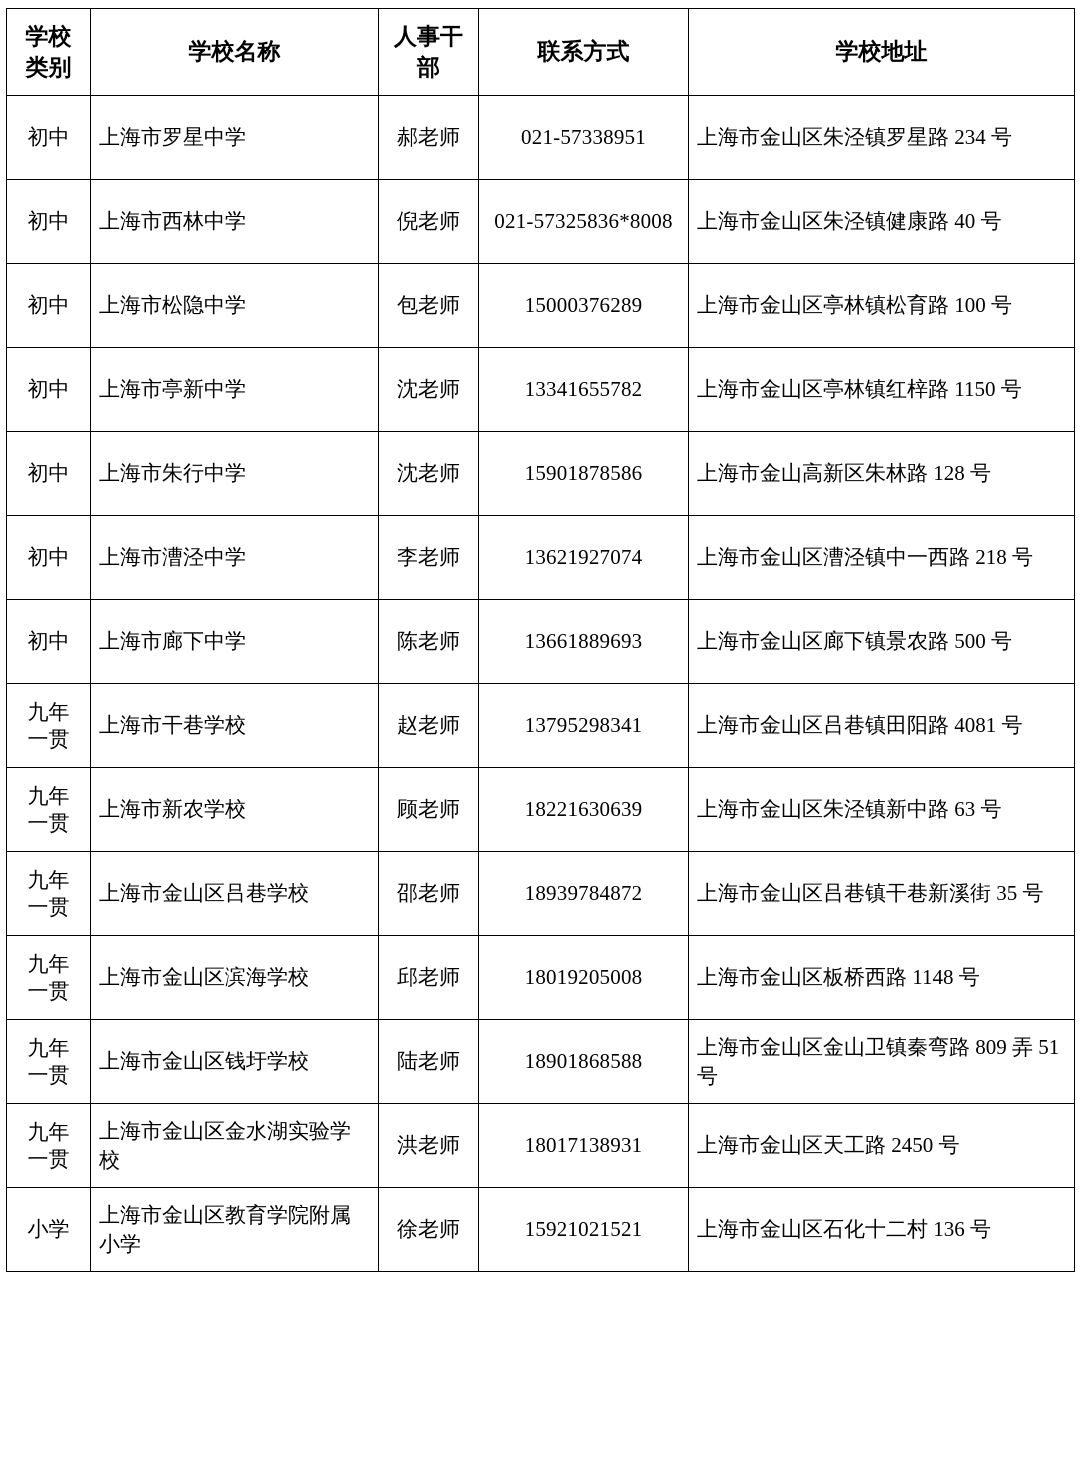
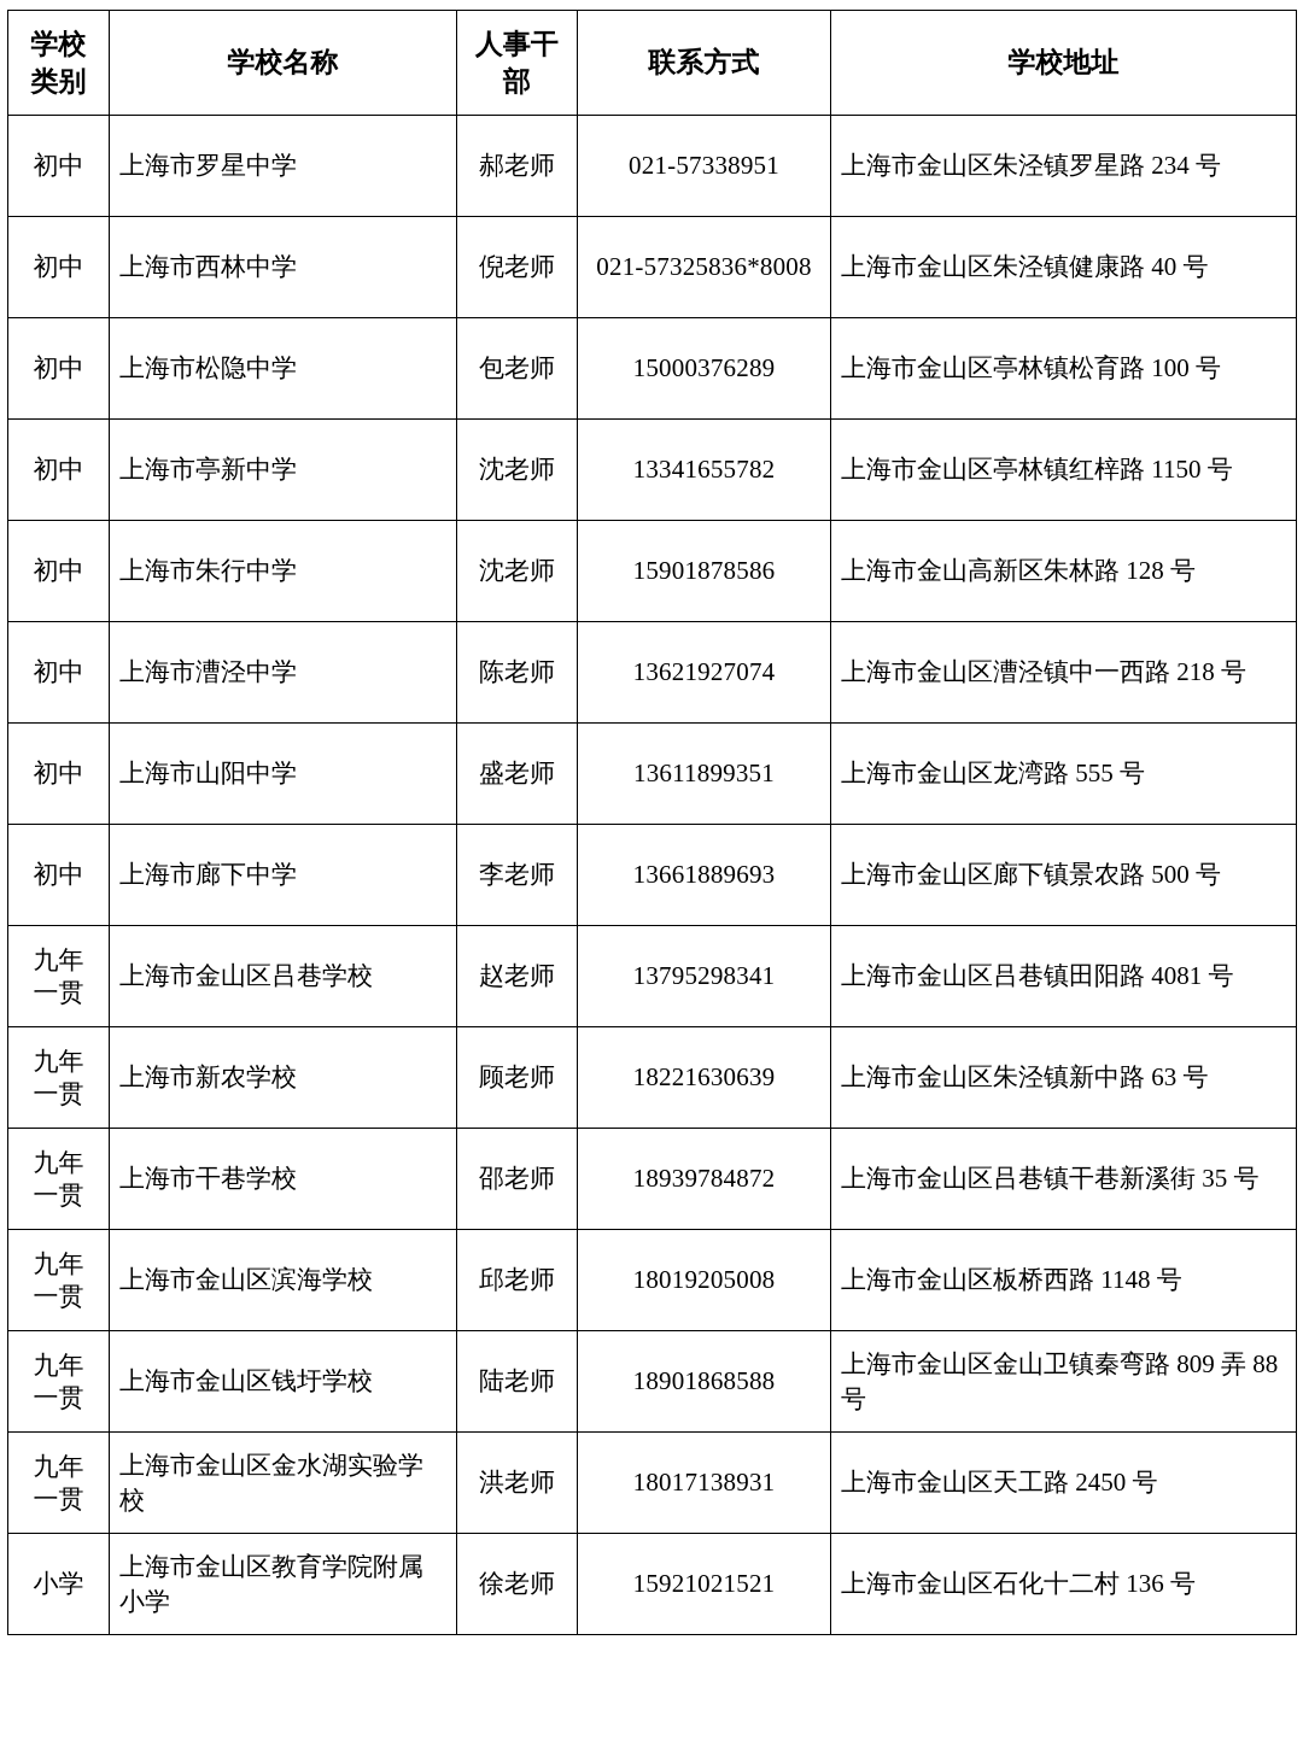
  学校 类别	学校名称	人事干 部	联系方式	学校地址
  初中	上海市罗星中学	郝老师	021-57338951	上海市金山区朱泾镇罗星路 234 号
  初中	上海市西林中学	倪老师	021-57325836*8008	上海市金山区朱泾镇健康路 40 号
  初中	上海市松隐中学	包老师	15000376289	上海市金山区亭林镇松育路 100 号
  初中	上海市亭新中学	沈老师	13341655782	上海市金山区亭林镇红梓路 1150 号
  初中	上海市朱行中学	沈老师	15901878586	上海市金山高新区朱林路 128 号
- 初中	上海市漕泾中学	李老师	13621927074	上海市金山区漕泾镇中一西路 218 号
+ 初中	上海市漕泾中学	陈老师	13621927074	上海市金山区漕泾镇中一西路 218 号
+ 初中	上海市山阳中学	盛老师	13611899351	上海市金山区龙湾路 555 号
- 初中	上海市廊下中学	陈老师	13661889693	上海市金山区廊下镇景农路 500 号
+ 初中	上海市廊下中学	李老师	13661889693	上海市金山区廊下镇景农路 500 号
- 九年一贯	上海市干巷学校	赵老师	13795298341	上海市金山区吕巷镇田阳路 4081 号
+ 九年一贯	上海市金山区吕巷学校	赵老师	13795298341	上海市金山区吕巷镇田阳路 4081 号
  九年一贯	上海市新农学校	顾老师	18221630639	上海市金山区朱泾镇新中路 63 号
- 九年一贯	上海市金山区吕巷学校	邵老师	18939784872	上海市金山区吕巷镇干巷新溪街 35 号
+ 九年一贯	上海市干巷学校	邵老师	18939784872	上海市金山区吕巷镇干巷新溪街 35 号
  九年一贯	上海市金山区滨海学校	邱老师	18019205008	上海市金山区板桥西路 1148 号
- 九年一贯	上海市金山区钱圩学校	陆老师	18901868588	上海市金山区金山卫镇秦弯路 809 弄 51 号
+ 九年一贯	上海市金山区钱圩学校	陆老师	18901868588	上海市金山区金山卫镇秦弯路 809 弄 88 号
  九年一贯	上海市金山区金水湖实验学校	洪老师	18017138931	上海市金山区天工路 2450 号
  小学	上海市金山区教育学院附属小学	徐老师	15921021521	上海市金山区石化十二村 136 号
